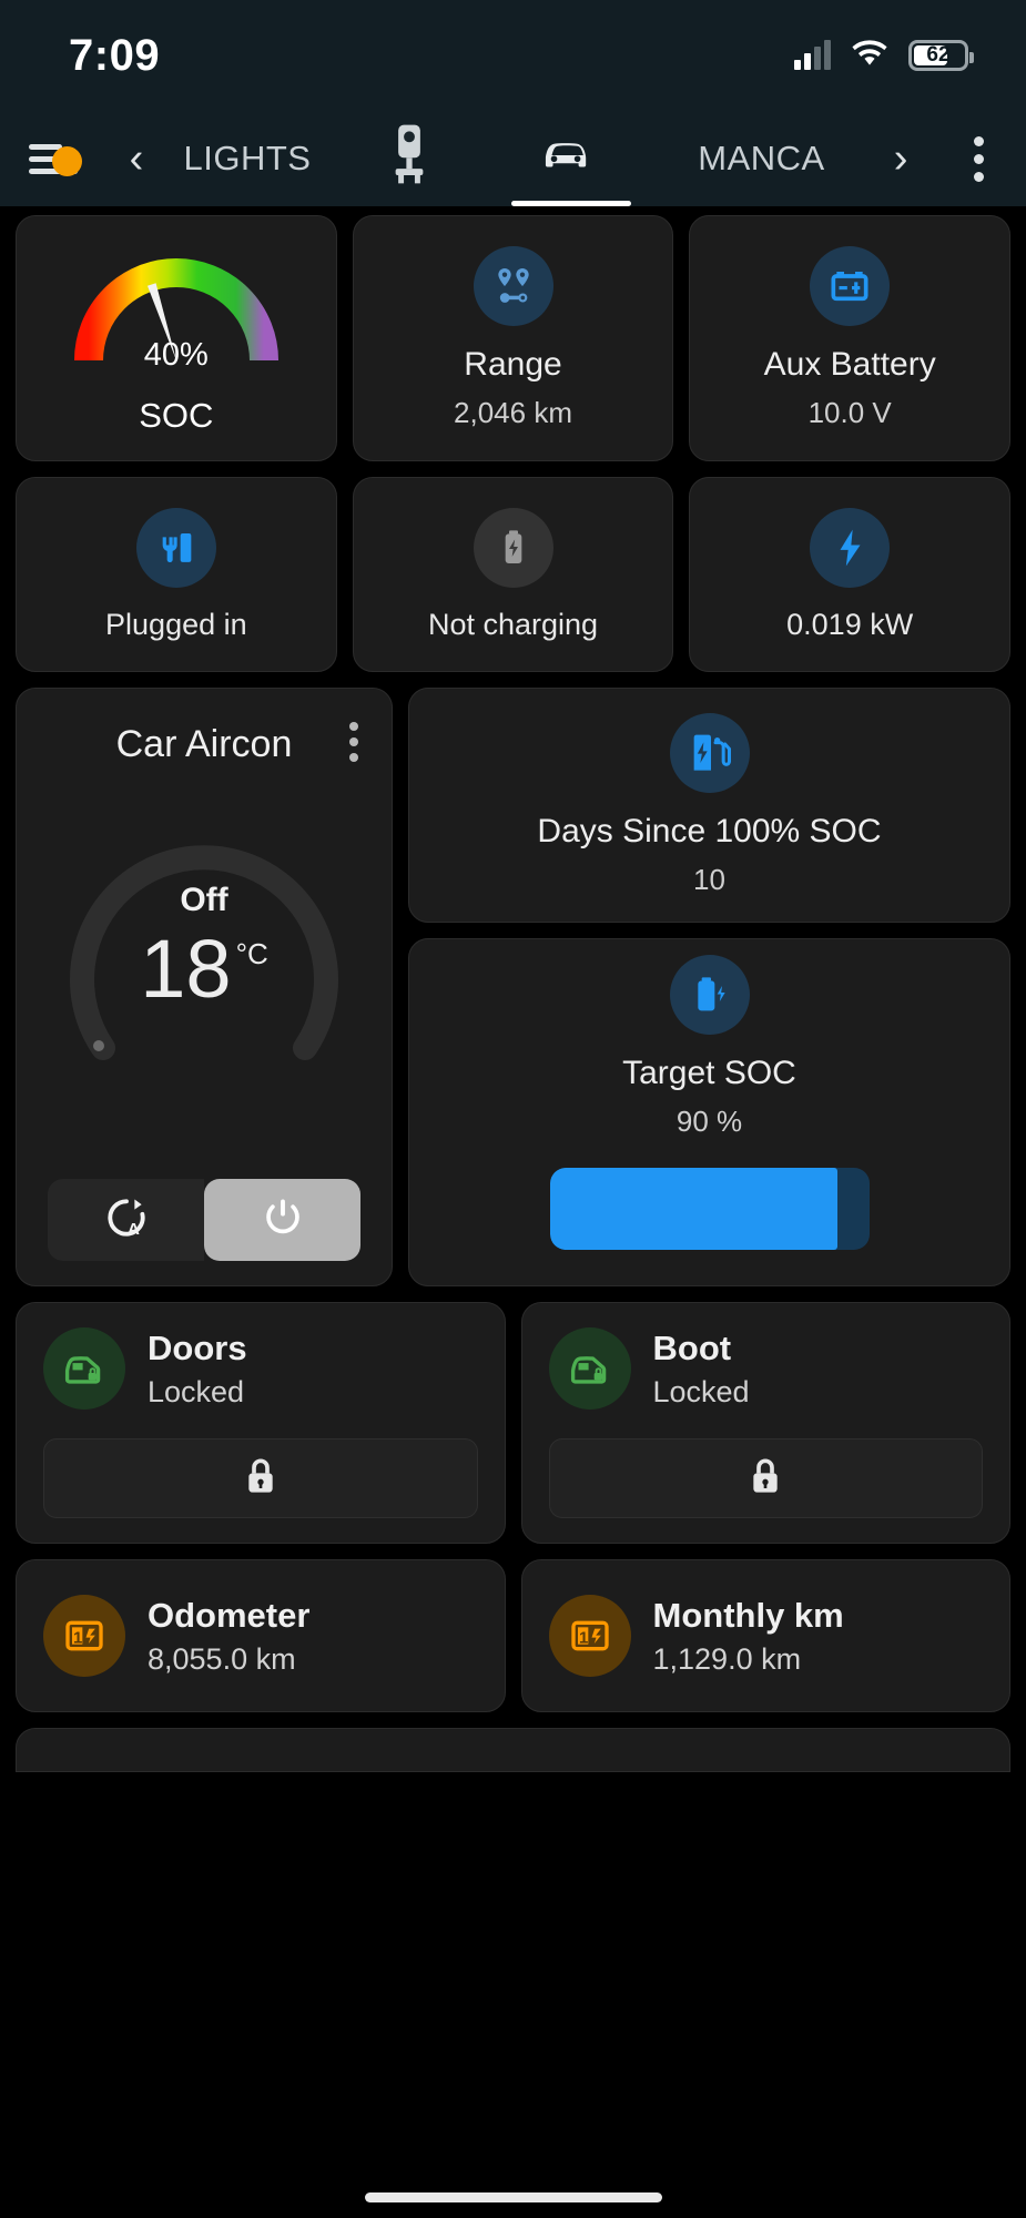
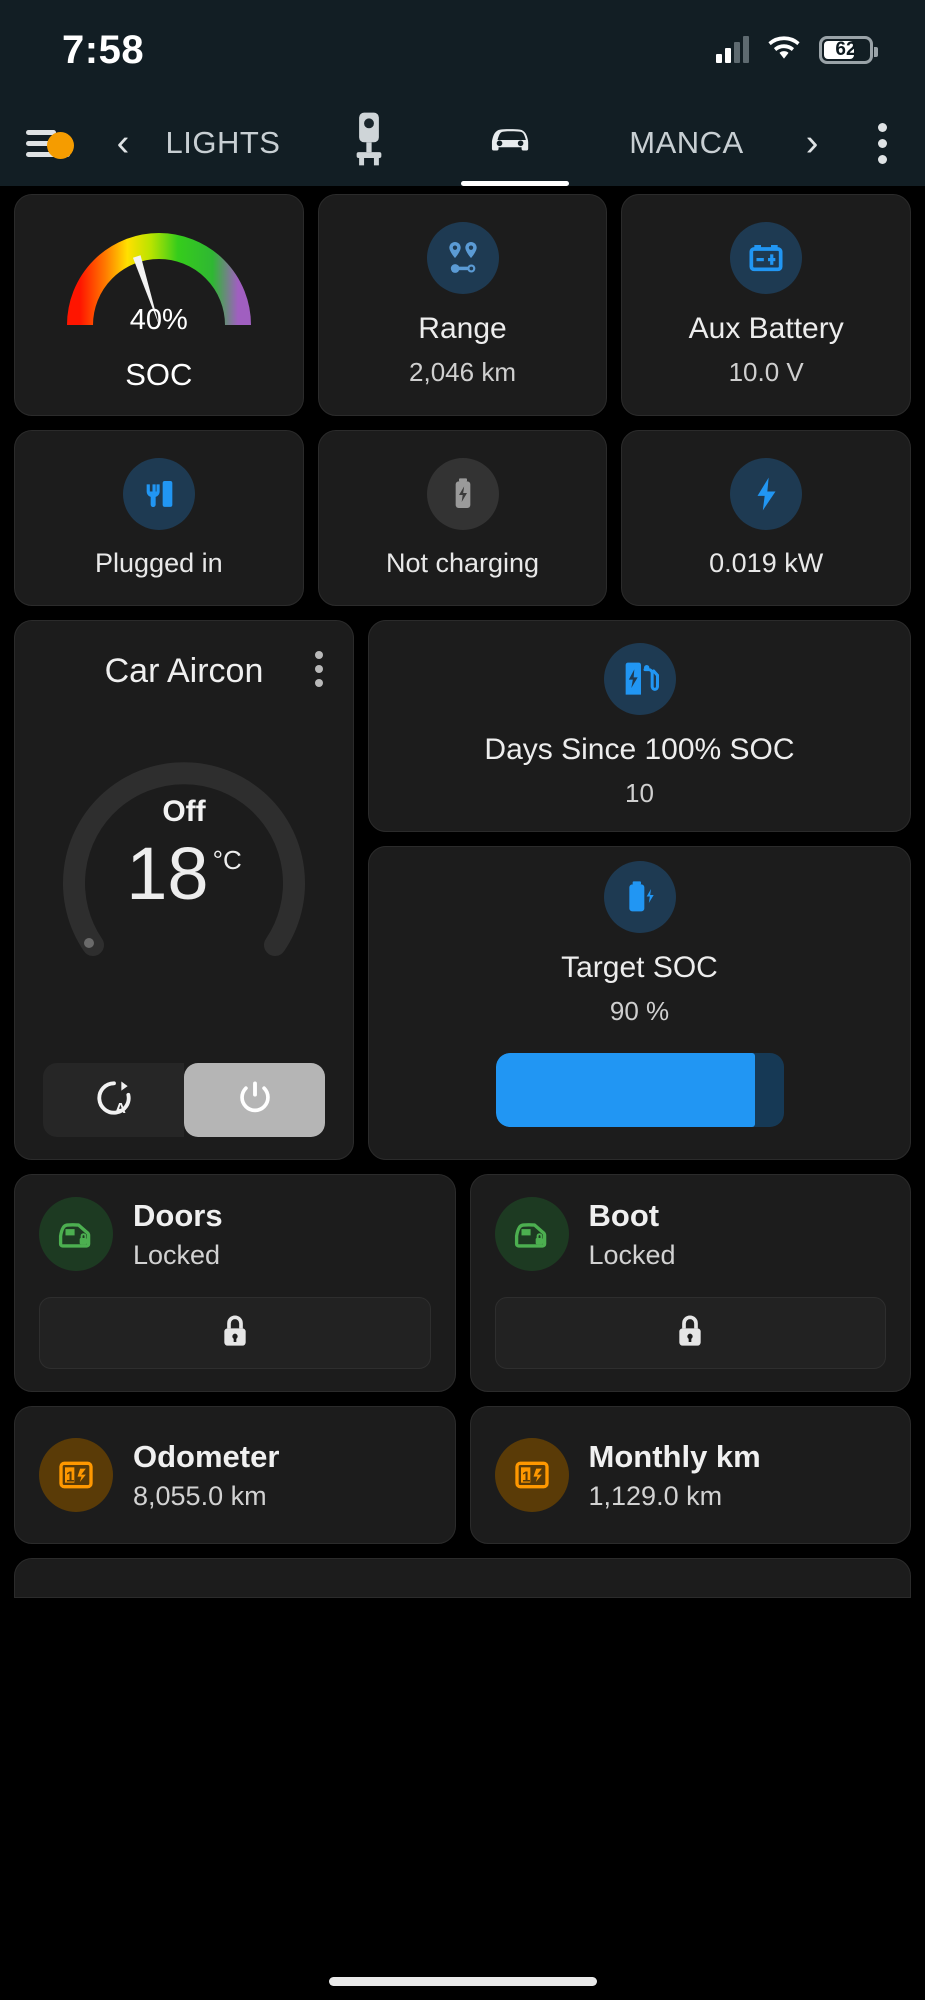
- 7:09
+ 7:58
  62
  ‹
  LIGHTS
  MANCA
  ›
  40%
  SOC
  Range
  2,046 km
  Aux Battery
  10.0 V
  Plugged in
  Not charging
  0.019 kW
  Car Aircon
  Off
  18
  °C
  A
  Days Since 100% SOC
  10
  Target SOC
  90 %
  Doors
  Locked
  Boot
  Locked
  1
  Odometer
  8,055.0 km
  1
  Monthly km
  1,129.0 km
